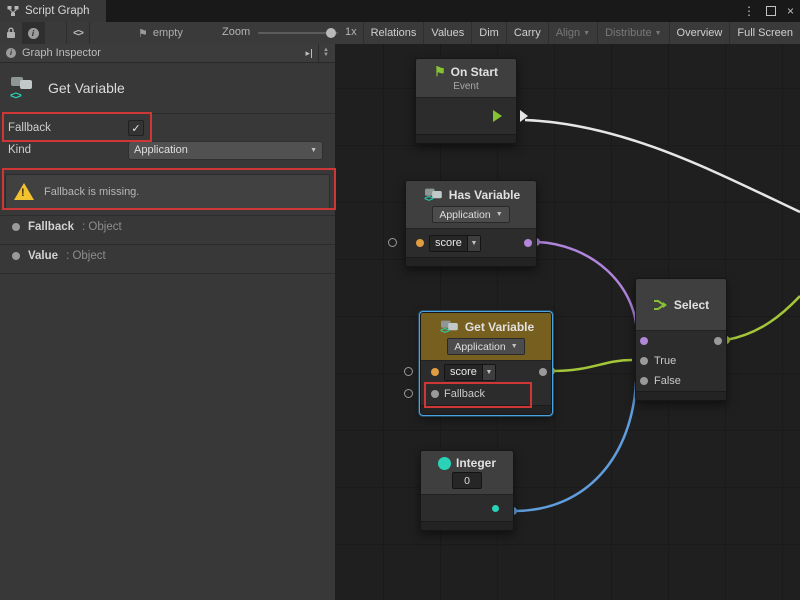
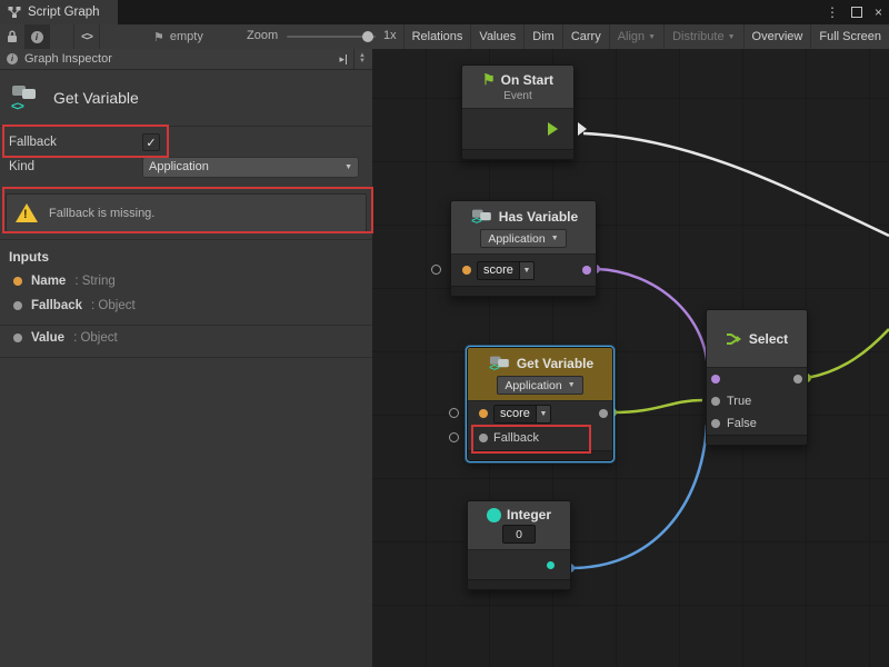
  Script Graph
  ⋮
  ×
  i
  <>
  ⚑
  empty
  Zoom
  1x
  Relations
  Values
  Dim
  Carry
  Align
  Distribute
  Overview
  Full Screen
  Graph Inspector
  ▸
  <>
  Get Variable
  Fallback
  ✓
  Kind
  Application
  !
  Fallback is missing.
+ Inputs
+ Name
+ : String
  Fallback
  : Object
  Value
  : Object
  ⚑
  On Start
  Event
  <>
  Has Variable
  Application
  score
  <>
  Get Variable
  Application
  score
  Fallback
  Select
  True
  False
  Integer
  0
